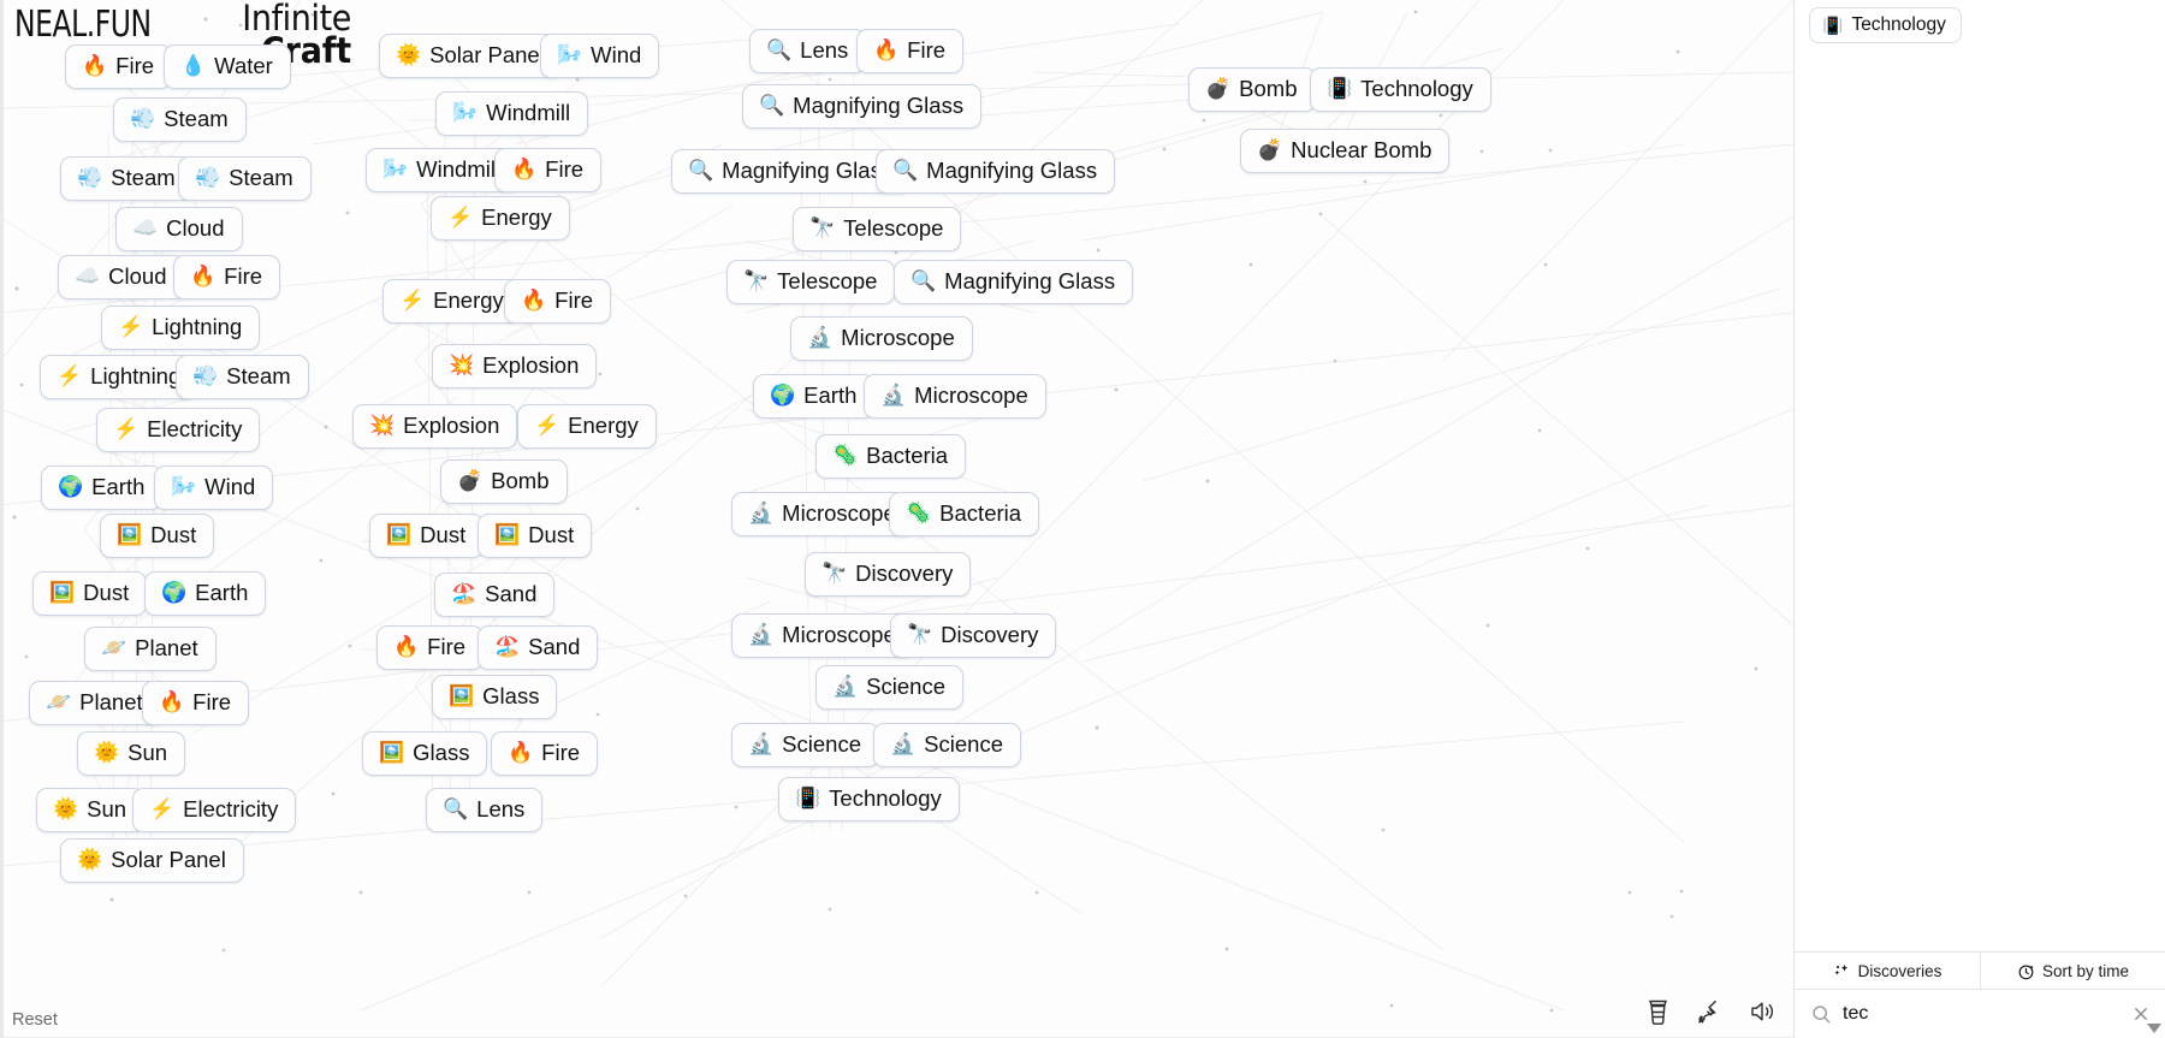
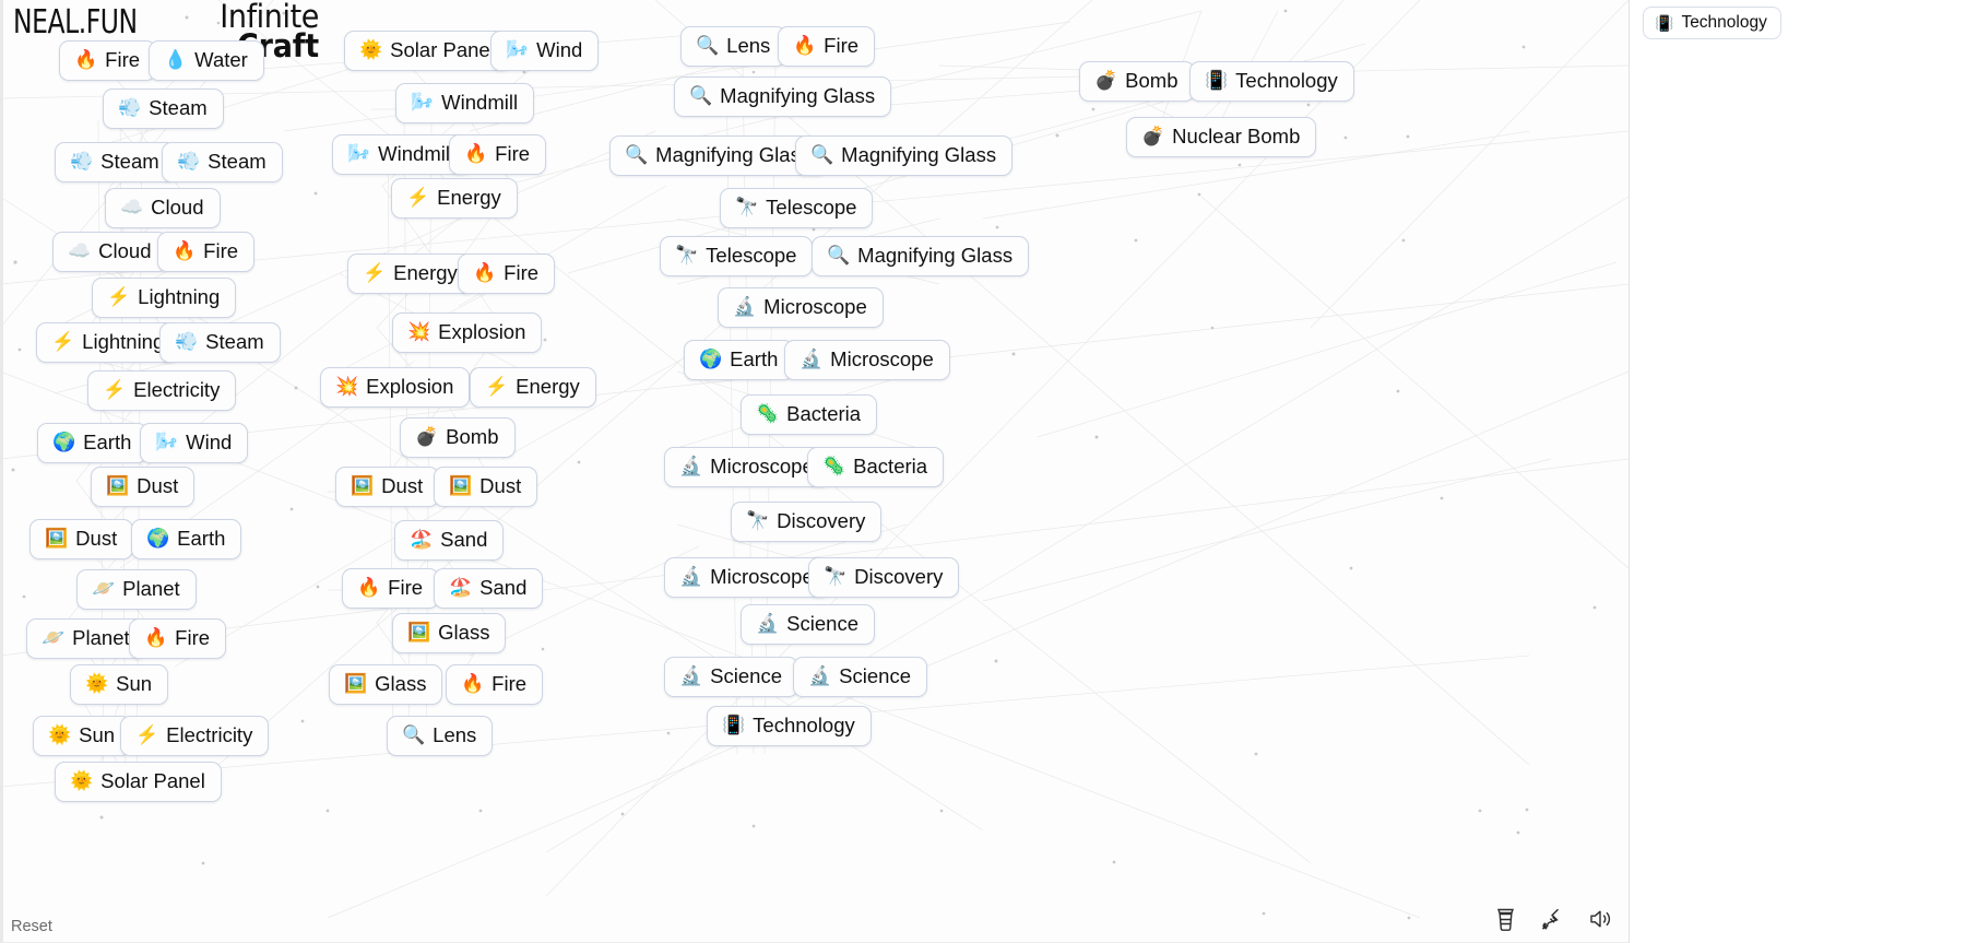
  NEAL.FUN
  🔥
  Fire
  💧
  Water
  💨
  Steam
  💨
  Steam
  💨
  Steam
  ☁️
  Cloud
  ☁️
  Cloud
  🔥
  Fire
  ⚡
  Lightning
  ⚡
  Lightnin
  💨
  Steam
  ⚡
  Electricity
  🌍
  Earth
  🌬️
  Wind
  🖼️
  Dust
  🖼️
  Dust
  🌍
  Earth
  🪐
  Planet
  🪐
  Planet
  🔥
  Fire
  🌞
  Sun
  🌞
  Sun
  ⚡
  Electricity
  🌞
  Solar Panel
  🌞
  Solar Pane
  🌬️
  Wind
  🌬️
  Windmill
  🌬️
  Windmil
  🔥
  Fire
  ⚡
  Energy
  ⚡
  Energy
  🔥
  Fire
  💥
  Explosion
  💥
  Explosion
  ⚡
  Energy
  💣
  Bomb
  🖼️
  Dust
  🖼️
  Dust
  🏖️
  Sand
  🔥
  Fire
  🏖️
  Sand
  🖼️
  Glass
  🖼️
  Glass
  🔥
  Fire
  🔍
  Lens
  🔍
  Lens
  🔥
  Fire
  🔍
  Magnifying Glass
  🔍
  Magnifying Gla
  🔍
  Magnifying Glass
  🔭
  Telescope
  🔭
  Telescope
  🔍
  Magnifying Glass
  🔬
  Microscope
  🌍
  Earth
  🔬
  Microscope
  🦠
  Bacteria
  🔬
  Microscop
  🦠
  Bacteria
  🔭
  Discovery
  🔬
  Microscop
  🔭
  Discovery
  🔬
  Science
  🔬
  Science
  🔬
  Science
  📳
  Technology
  💣
  Bomb
  📳
  Technology
  💣
  Nuclear Bomb
  Reset
  Infinite
  raft
  📳
  Technology
- Discoveries
- Sort by time
- tec
